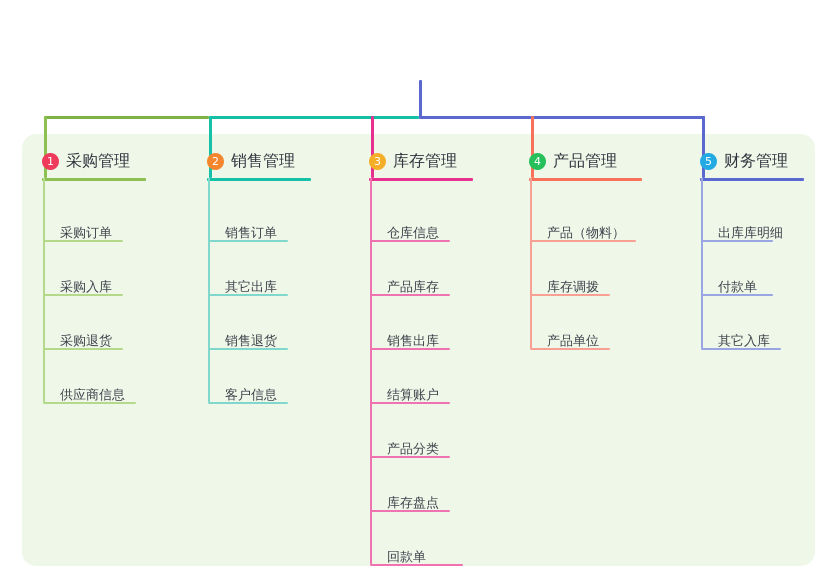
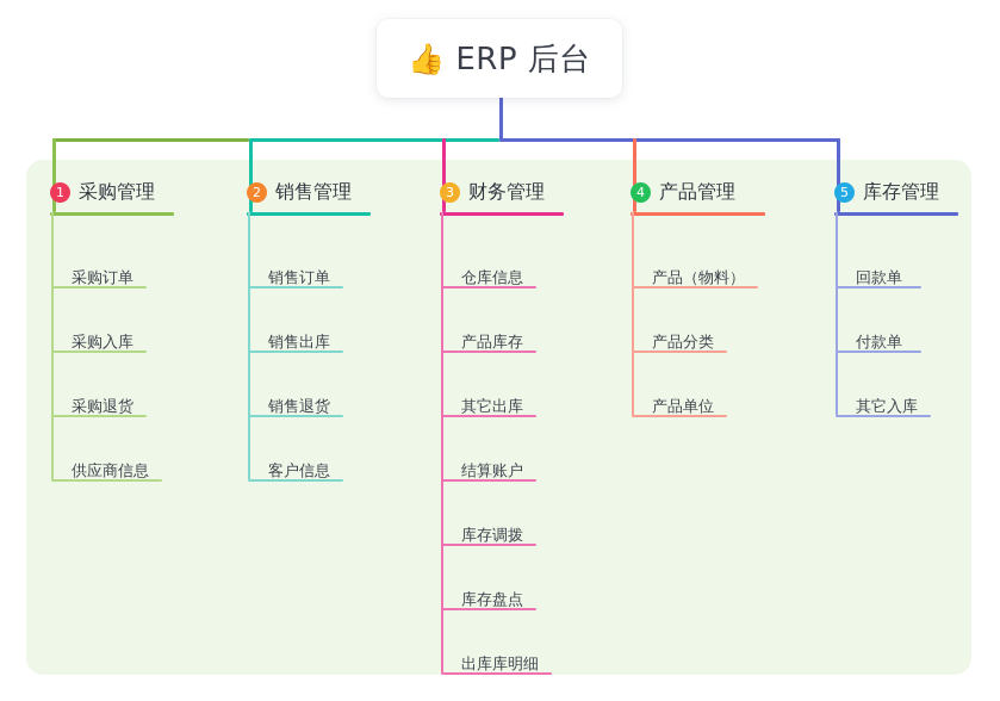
+ 👍
+ ERP 后台
  1
  采购管理
  采购订单
  采购入库
  采购退货
  供应商信息
  2
  销售管理
  销售订单
- 其它出库
+ 销售出库
  销售退货
  客户信息
  3
- 库存管理
+ 财务管理
  仓库信息
  产品库存
- 销售出库
+ 其它出库
  结算账户
- 产品分类
+ 库存调拨
  库存盘点
- 回款单
+ 出库库明细
  4
  产品管理
  产品（物料）
- 库存调拨
+ 产品分类
  产品单位
  5
- 财务管理
+ 库存管理
- 出库库明细
+ 回款单
  付款单
  其它入库
